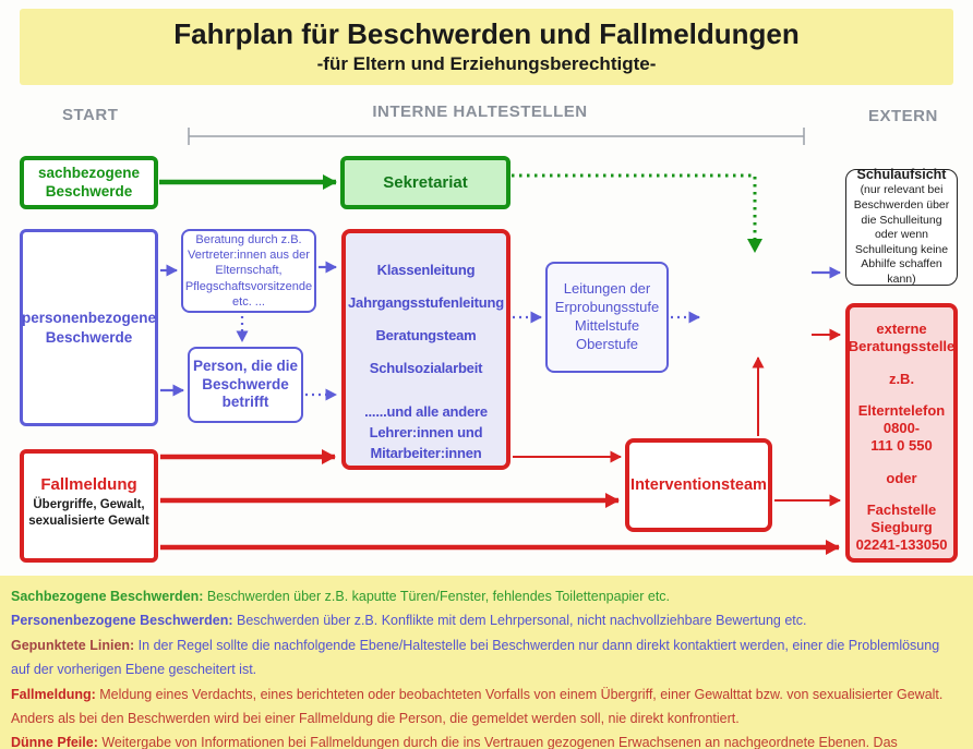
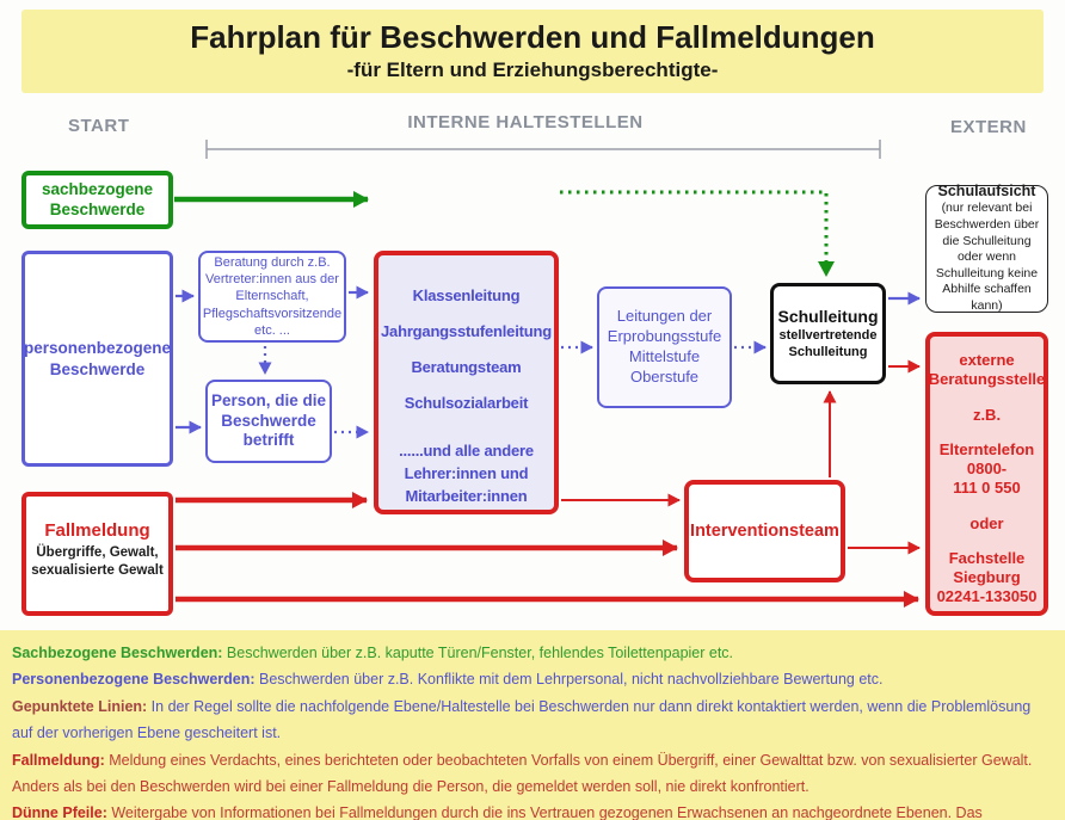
  Fahrplan für Beschwerden und Fallmeldungen
  -für Eltern und Erziehungsberechtigte-
  START
  INTERNE HALTESTELLEN
  EXTERN
  sachbezogene
  Beschwerde
- Sekretariat
  Schulaufsicht
  (nur relevant bei Beschwerden über die Schulleitung oder wenn Schulleitung keine Abhilfe schaffen kann)
  personenbezogene
  Beschwerde
  Beratung durch z.B. Vertreter:innen aus der Elternschaft, Pflegschaftsvorsitzende etc. ...
  Person, die die Beschwerde betrifft
  Klassenleitung
  Jahrgangsstufenleitung
  Beratungsteam
  Schulsozialarbeit
  ......und alle andere
  Lehrer:innen und
  Mitarbeiter:innen
  Leitungen der Erprobungsstufe Mittelstufe Oberstufe
+ Schulleitung
+ stellvertretende Schulleitung
  externe
  Beratungsstelle
  z.B.
  Elterntelefon
  0800-
  111 0 550
  oder
  Fachstelle
  Siegburg
  02241-133050
  Interventionsteam
  Fallmeldung
  Übergriffe, Gewalt,
  sexualisierte Gewalt
  Sachbezogene Beschwerden: Beschwerden über z.B. kaputte Türen/Fenster, fehlendes Toilettenpapier etc.
  Personenbezogene Beschwerden: Beschwerden über z.B. Konflikte mit dem Lehrpersonal, nicht nachvollziehbare Bewertung etc.
- Gepunktete Linien: In der Regel sollte die nachfolgende Ebene/Haltestelle bei Beschwerden nur dann direkt kontaktiert werden, einer die Problemlösung
+ Gepunktete Linien: In der Regel sollte die nachfolgende Ebene/Haltestelle bei Beschwerden nur dann direkt kontaktiert werden, wenn die Problemlösung
  auf der vorherigen Ebene gescheitert ist.
  Fallmeldung: Meldung eines Verdachts, eines berichteten oder beobachteten Vorfalls von einem Übergriff, einer Gewalttat bzw. von sexualisierter Gewalt.
  Anders als bei den Beschwerden wird bei einer Fallmeldung die Person, die gemeldet werden soll, nie direkt konfrontiert.
  Dünne Pfeile: Weitergabe von Informationen bei Fallmeldungen durch die ins Vertrauen gezogenen Erwachsenen an nachgeordnete Ebenen. Das
